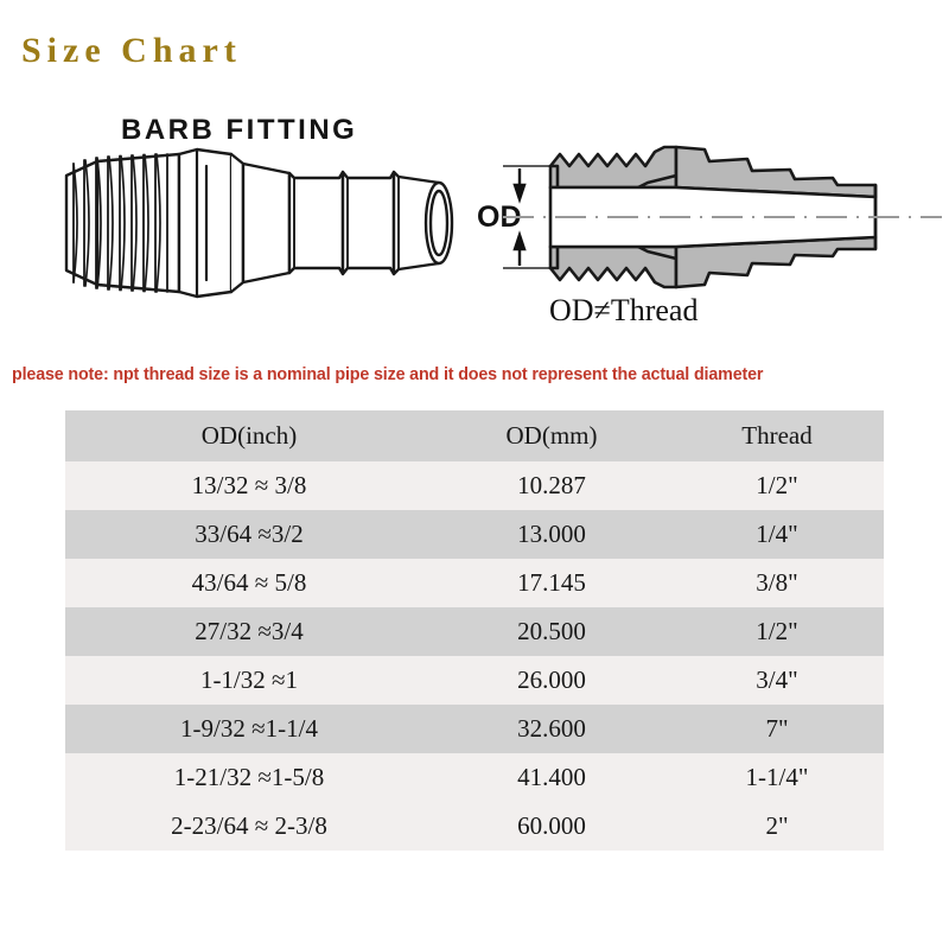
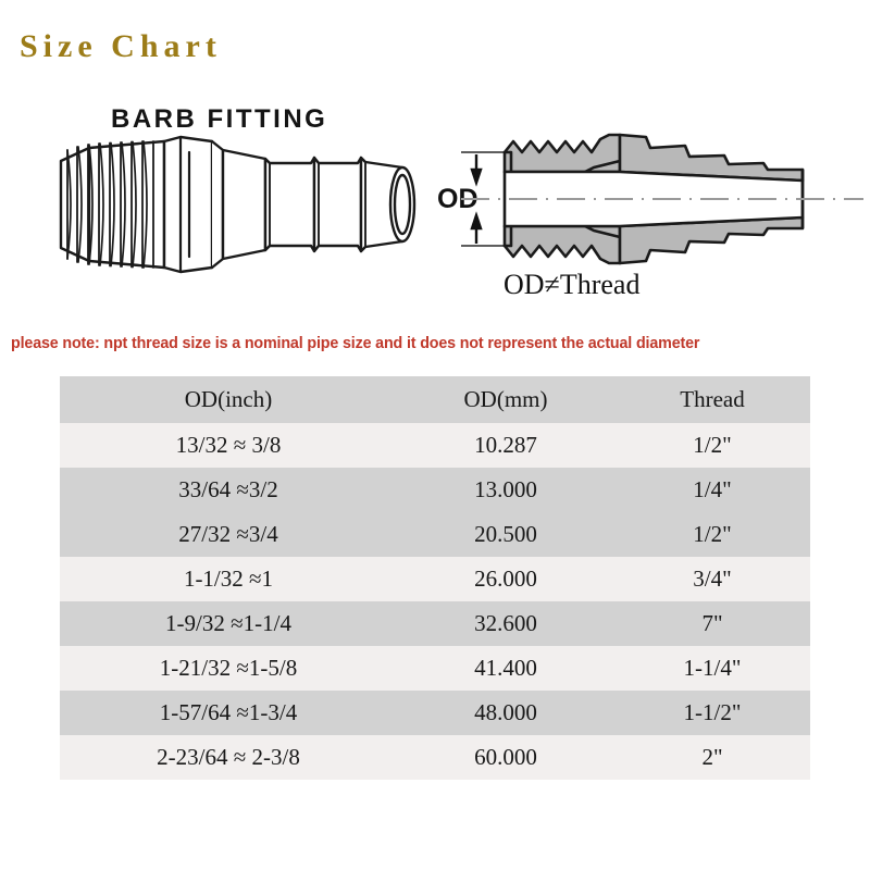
  Size Chart
  BARB FITTING
  OD≠Thread
  please note: npt thread size is a nominal pipe size and it does not represent the actual diameter
  OD(inch)	OD(mm)	Thread
  13/32 ≈ 3/8	10.287	1/2"
  33/64 ≈3/2	13.000	1/4"
- 43/64 ≈ 5/8	17.145	3/8"
  27/32 ≈3/4	20.500	1/2"
  1-1/32 ≈1	26.000	3/4"
  1-9/32 ≈1-1/4	32.600	7"
  1-21/32 ≈1-5/8	41.400	1-1/4"
+ 1-57/64 ≈1-3/4	48.000	1-1/2"
  2-23/64 ≈ 2-3/8	60.000	2"
